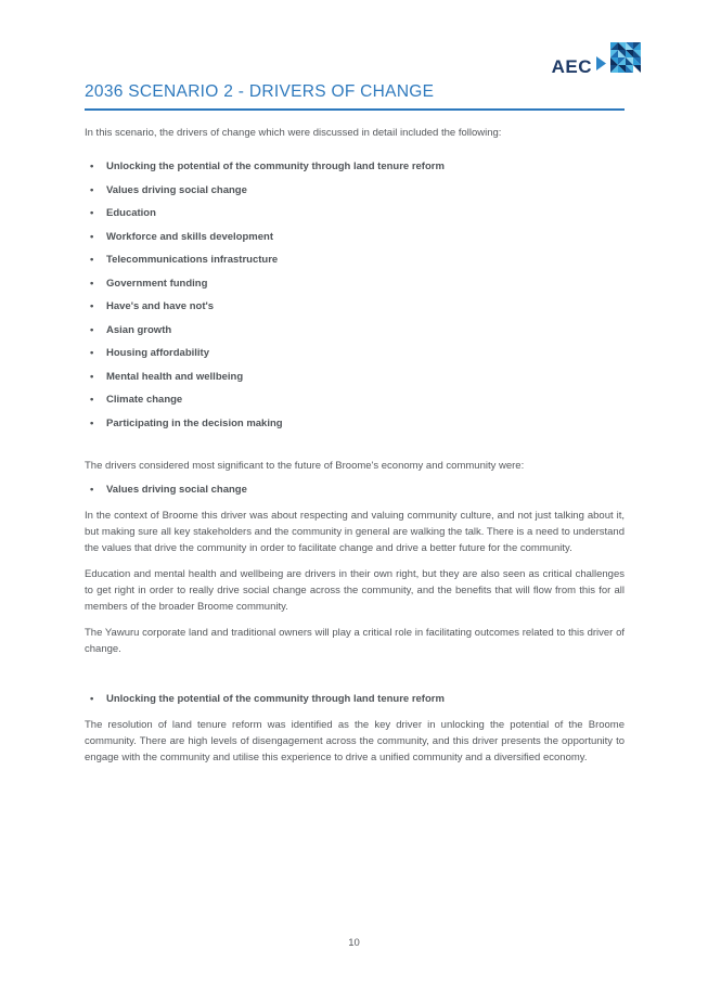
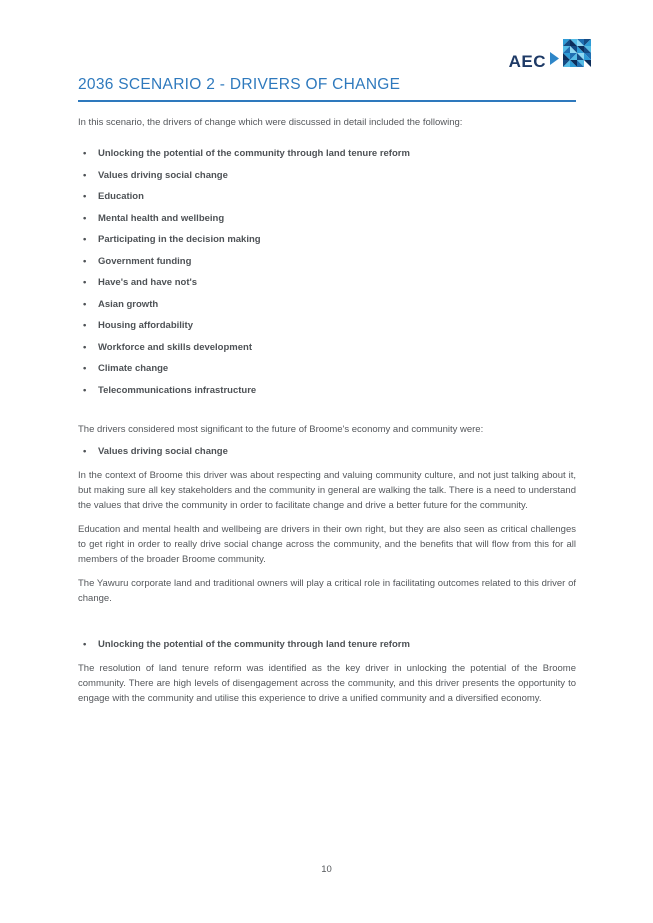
  AEC
  2036 SCENARIO 2 - DRIVERS OF CHANGE
  In this scenario, the drivers of change which were discussed in detail included the following:
  Unlocking the potential of the community through land tenure reform
  Values driving social change
  Education
- Workforce and skills development
+ Mental health and wellbeing
- Telecommunications infrastructure
+ Participating in the decision making
  Government funding
  Have's and have not's
  Asian growth
  Housing affordability
- Mental health and wellbeing
+ Workforce and skills development
  Climate change
- Participating in the decision making
+ Telecommunications infrastructure
  The drivers considered most significant to the future of Broome's economy and community were:
  Values driving social change
  In the context of Broome this driver was about respecting and valuing community culture, and not just talking about it, but making sure all key stakeholders and the community in general are walking the talk. There is a need to understand the values that drive the community in order to facilitate change and drive a better future for the community.
  Education and mental health and wellbeing are drivers in their own right, but they are also seen as critical challenges to get right in order to really drive social change across the community, and the benefits that will flow from this for all members of the broader Broome community.
  The Yawuru corporate land and traditional owners will play a critical role in facilitating outcomes related to this driver of change.
  Unlocking the potential of the community through land tenure reform
  The resolution of land tenure reform was identified as the key driver in unlocking the potential of the Broome community. There are high levels of disengagement across the community, and this driver presents the opportunity to engage with the community and utilise this experience to drive a unified community and a diversified economy.
  10
